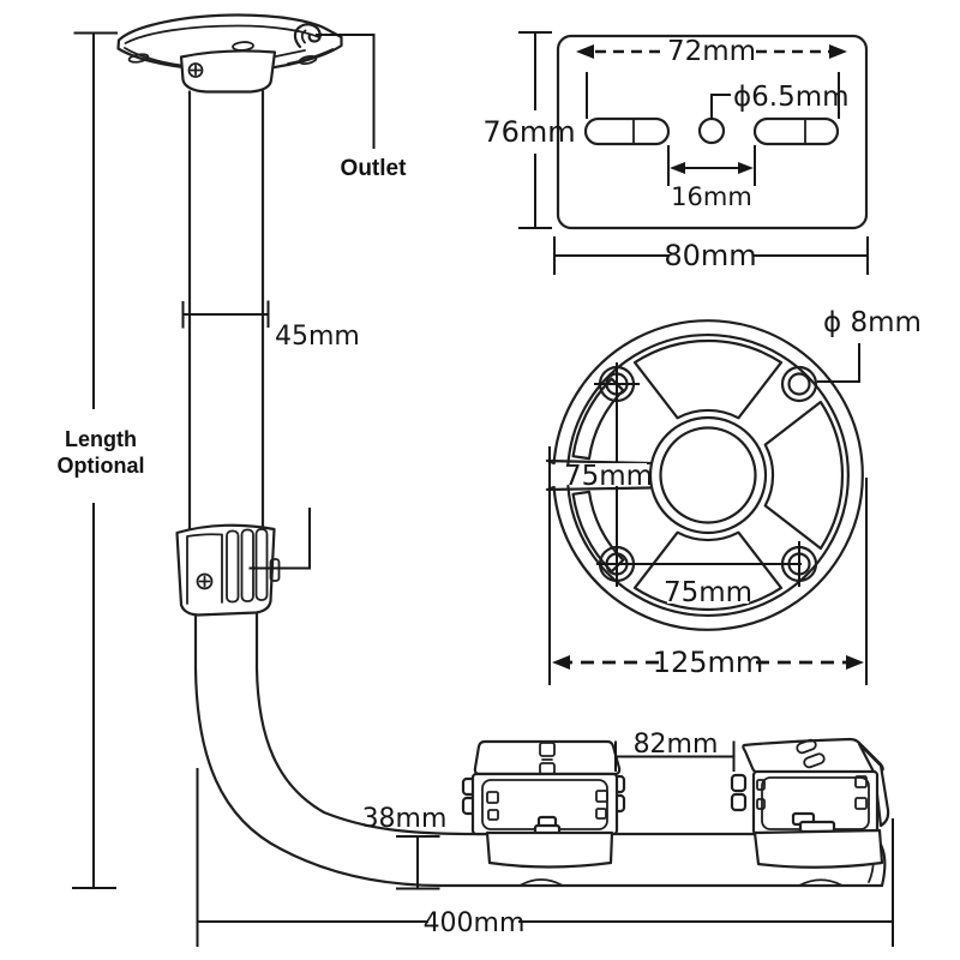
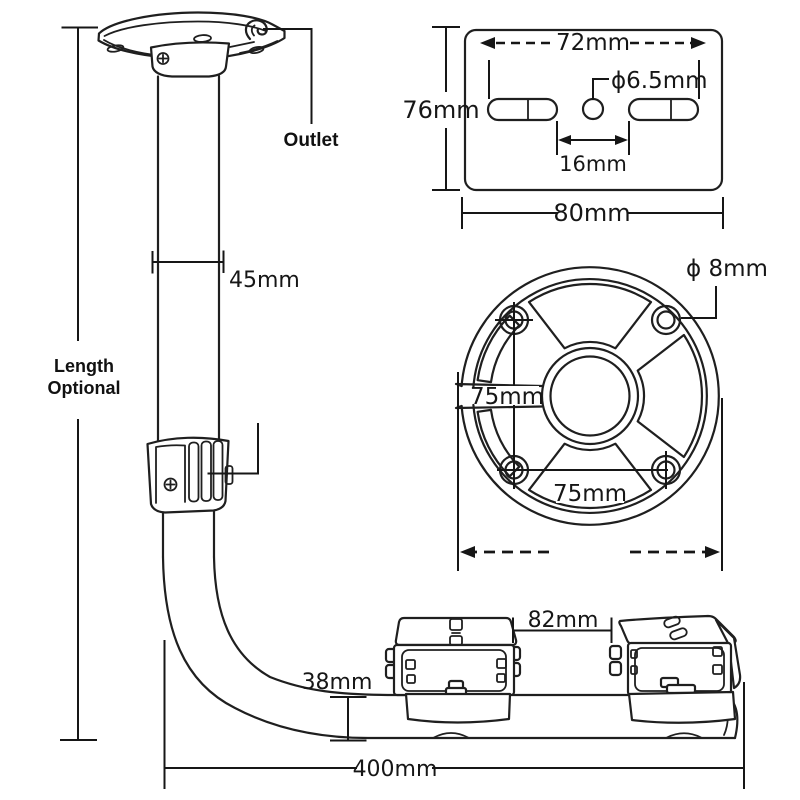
  Length
  Optional
  Outlet
  45mm
  82mm
  38mm
  400mm
  72mm
  76mm
  ϕ6.5mm
  16mm
  80mm
  ϕ 8mm
  75mm
  75mm
- 125mm
